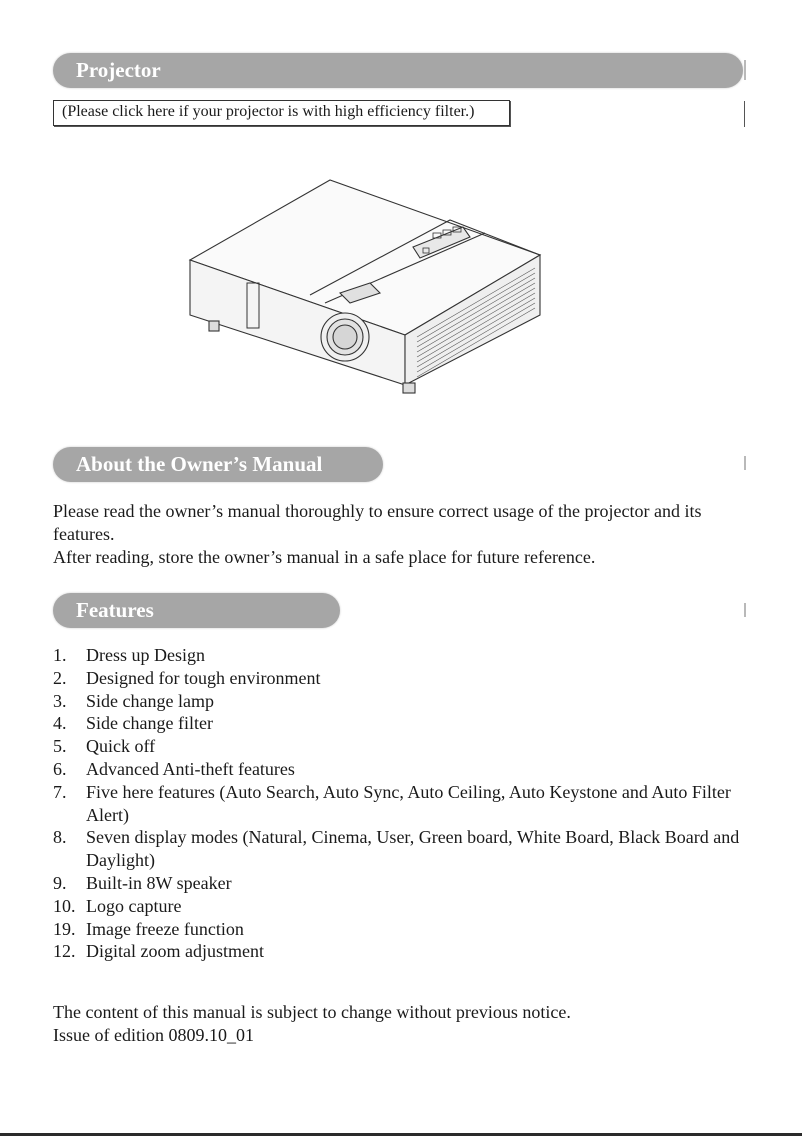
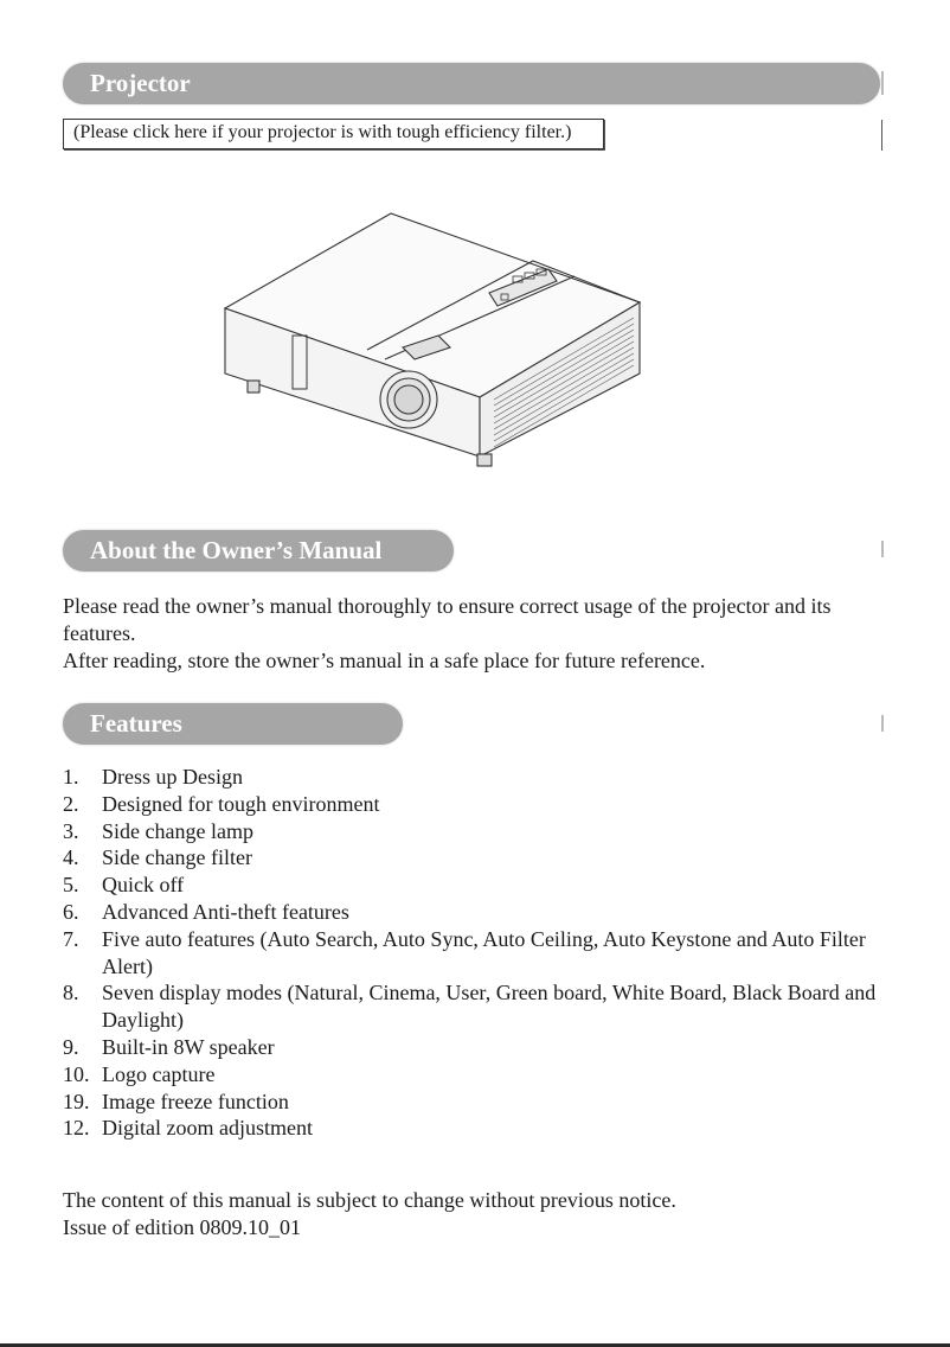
  Projector
- (Please click here if your projector is with high efficiency filter.)
+ (Please click here if your projector is with tough efficiency filter.)
  About the Owner’s Manual
  Please read the owner’s manual thoroughly to ensure correct usage of the projector and its
  features.
  After reading, store the owner’s manual in a safe place for future reference.
  Features
  1.
  Dress up Design
  2.
  Designed for tough environment
  3.
  Side change lamp
  4.
  Side change filter
  5.
  Quick off
  6.
  Advanced Anti-theft features
  7.
- Five here features (Auto Search, Auto Sync, Auto Ceiling, Auto Keystone and Auto Filter Alert)
+ Five auto features (Auto Search, Auto Sync, Auto Ceiling, Auto Keystone and Auto Filter Alert)
  8.
  Seven display modes (Natural, Cinema, User, Green board, White Board, Black Board and Daylight)
  9.
  Built-in 8W speaker
  10.
  Logo capture
  19.
  Image freeze function
  12.
  Digital zoom adjustment
  The content of this manual is subject to change without previous notice.
  Issue of edition 0809.10_01
